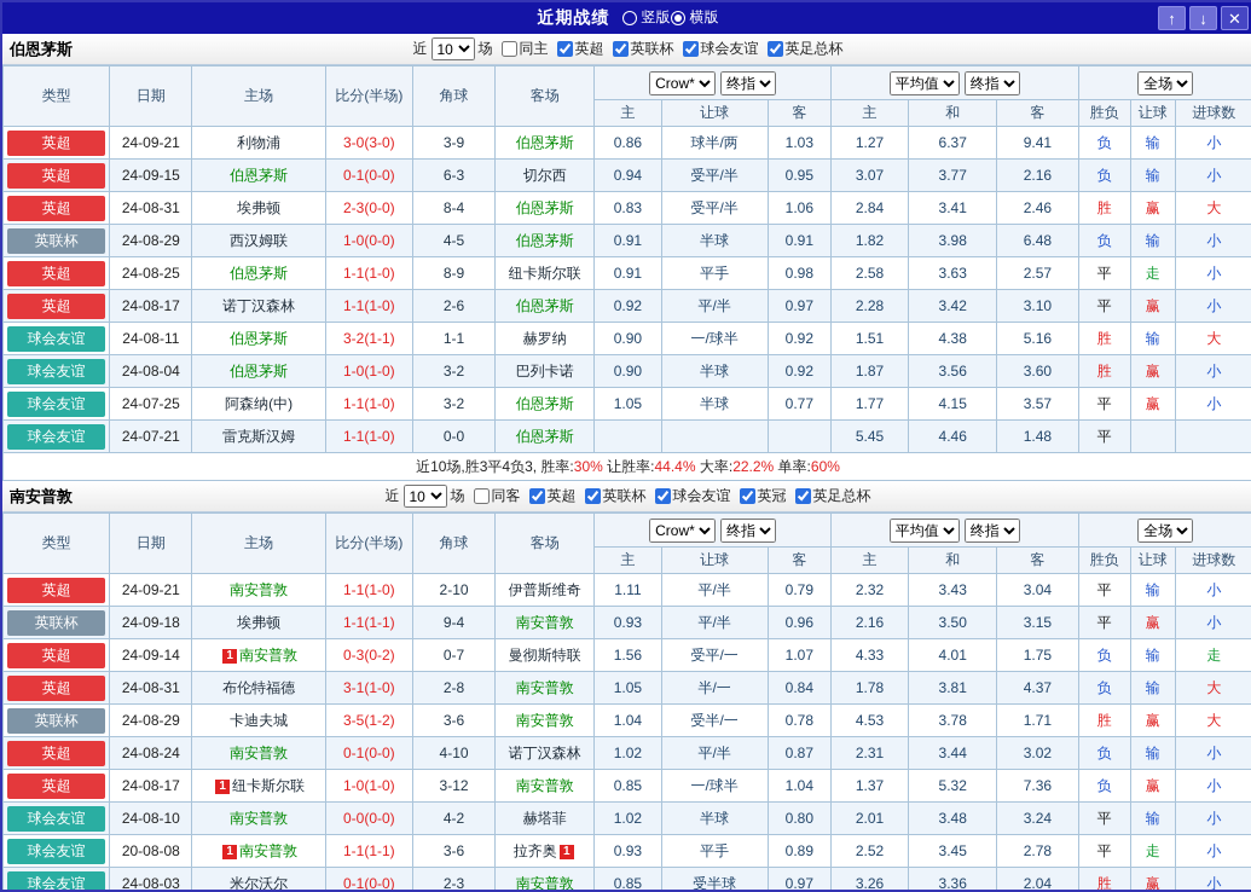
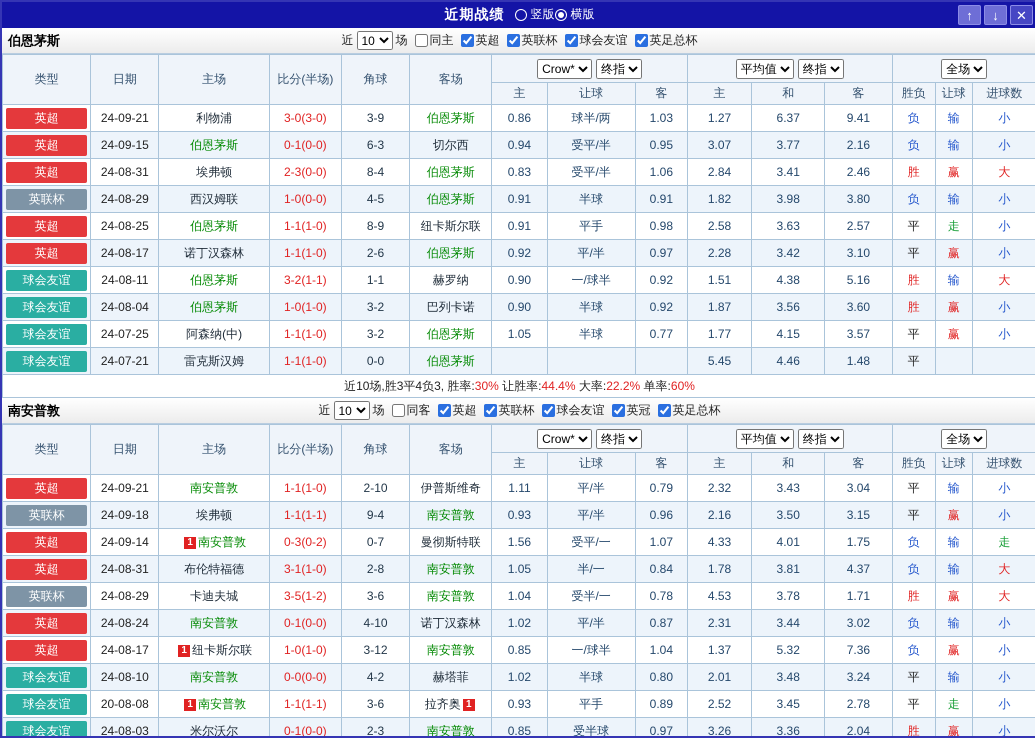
  近期战绩
  竖版
  横版
  ↑
  ↓
  ✕
  伯恩茅斯
  近
  10
  场
  同主
  英超
  英联杯
  球会友谊
  英足总杯
  类型	日期	主场	比分(半场)	角球	客场	Crow* 终指	平均值 终指	全场
  主	让球	客	主	和	客	胜负	让球	进球数
  英超	24-09-21	利物浦	3-0(3-0)	3-9	伯恩茅斯	0.86	球半/两	1.03	1.27	6.37	9.41	负	输	小
  英超	24-09-15	伯恩茅斯	0-1(0-0)	6-3	切尔西	0.94	受平/半	0.95	3.07	3.77	2.16	负	输	小
  英超	24-08-31	埃弗顿	2-3(0-0)	8-4	伯恩茅斯	0.83	受平/半	1.06	2.84	3.41	2.46	胜	赢	大
- 英联杯	24-08-29	西汉姆联	1-0(0-0)	4-5	伯恩茅斯	0.91	半球	0.91	1.82	3.98	6.48	负	输	小
+ 英联杯	24-08-29	西汉姆联	1-0(0-0)	4-5	伯恩茅斯	0.91	半球	0.91	1.82	3.98	3.80	负	输	小
  英超	24-08-25	伯恩茅斯	1-1(1-0)	8-9	纽卡斯尔联	0.91	平手	0.98	2.58	3.63	2.57	平	走	小
  英超	24-08-17	诺丁汉森林	1-1(1-0)	2-6	伯恩茅斯	0.92	平/半	0.97	2.28	3.42	3.10	平	赢	小
  球会友谊	24-08-11	伯恩茅斯	3-2(1-1)	1-1	赫罗纳	0.90	一/球半	0.92	1.51	4.38	5.16	胜	输	大
  球会友谊	24-08-04	伯恩茅斯	1-0(1-0)	3-2	巴列卡诺	0.90	半球	0.92	1.87	3.56	3.60	胜	赢	小
  球会友谊	24-07-25	阿森纳(中)	1-1(1-0)	3-2	伯恩茅斯	1.05	半球	0.77	1.77	4.15	3.57	平	赢	小
  球会友谊	24-07-21	雷克斯汉姆	1-1(1-0)	0-0	伯恩茅斯				5.45	4.46	1.48	平
  近10场,胜3平4负3, 胜率:30% 让胜率:44.4% 大率:22.2% 单率:60%
  南安普敦
  近
  10
  场
  同客
  英超
  英联杯
  球会友谊
  英冠
  英足总杯
  类型	日期	主场	比分(半场)	角球	客场	Crow* 终指	平均值 终指	全场
  主	让球	客	主	和	客	胜负	让球	进球数
  英超	24-09-21	南安普敦	1-1(1-0)	2-10	伊普斯维奇	1.11	平/半	0.79	2.32	3.43	3.04	平	输	小
  英联杯	24-09-18	埃弗顿	1-1(1-1)	9-4	南安普敦	0.93	平/半	0.96	2.16	3.50	3.15	平	赢	小
  英超	24-09-14	1 南安普敦	0-3(0-2)	0-7	曼彻斯特联	1.56	受平/一	1.07	4.33	4.01	1.75	负	输	走
  英超	24-08-31	布伦特福德	3-1(1-0)	2-8	南安普敦	1.05	半/一	0.84	1.78	3.81	4.37	负	输	大
  英联杯	24-08-29	卡迪夫城	3-5(1-2)	3-6	南安普敦	1.04	受半/一	0.78	4.53	3.78	1.71	胜	赢	大
  英超	24-08-24	南安普敦	0-1(0-0)	4-10	诺丁汉森林	1.02	平/半	0.87	2.31	3.44	3.02	负	输	小
  英超	24-08-17	1 纽卡斯尔联	1-0(1-0)	3-12	南安普敦	0.85	一/球半	1.04	1.37	5.32	7.36	负	赢	小
  球会友谊	24-08-10	南安普敦	0-0(0-0)	4-2	赫塔菲	1.02	半球	0.80	2.01	3.48	3.24	平	输	小
  球会友谊	20-08-08	1 南安普敦	1-1(1-1)	3-6	拉齐奥 1	0.93	平手	0.89	2.52	3.45	2.78	平	走	小
  球会友谊	24-08-03	米尔沃尔	0-1(0-0)	2-3	南安普敦	0.85	受半球	0.97	3.26	3.36	2.04	胜	赢	小
